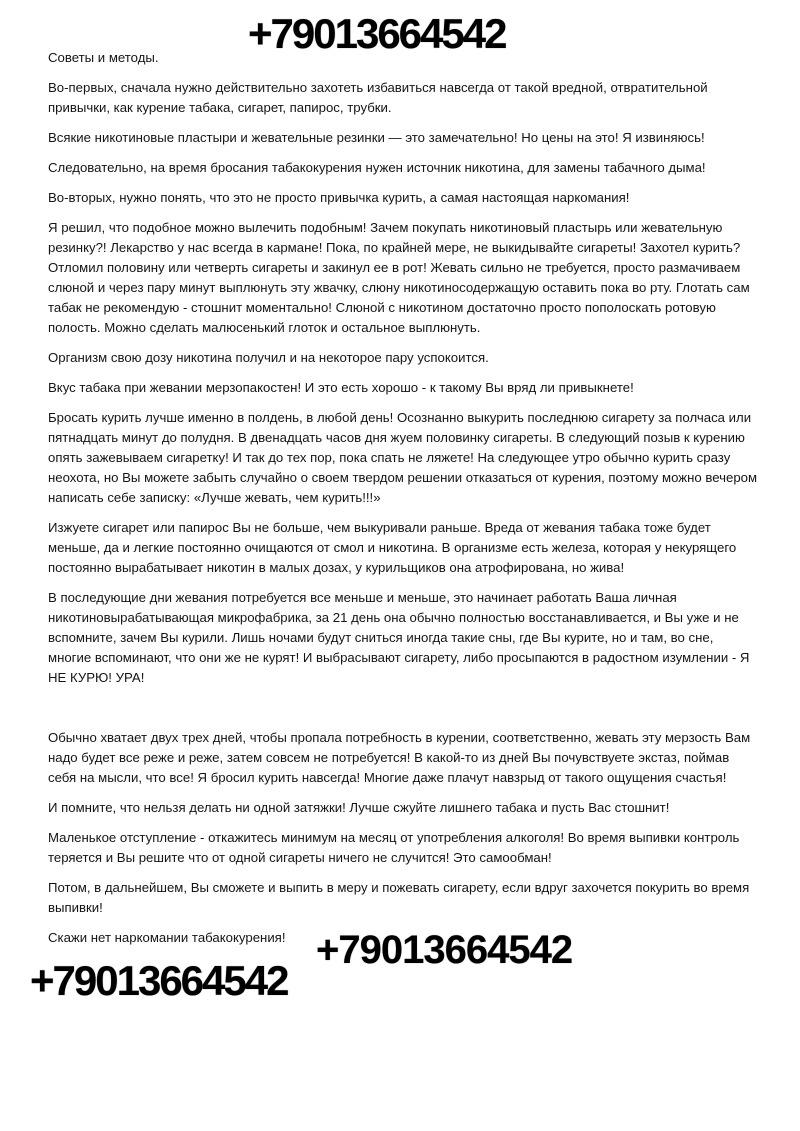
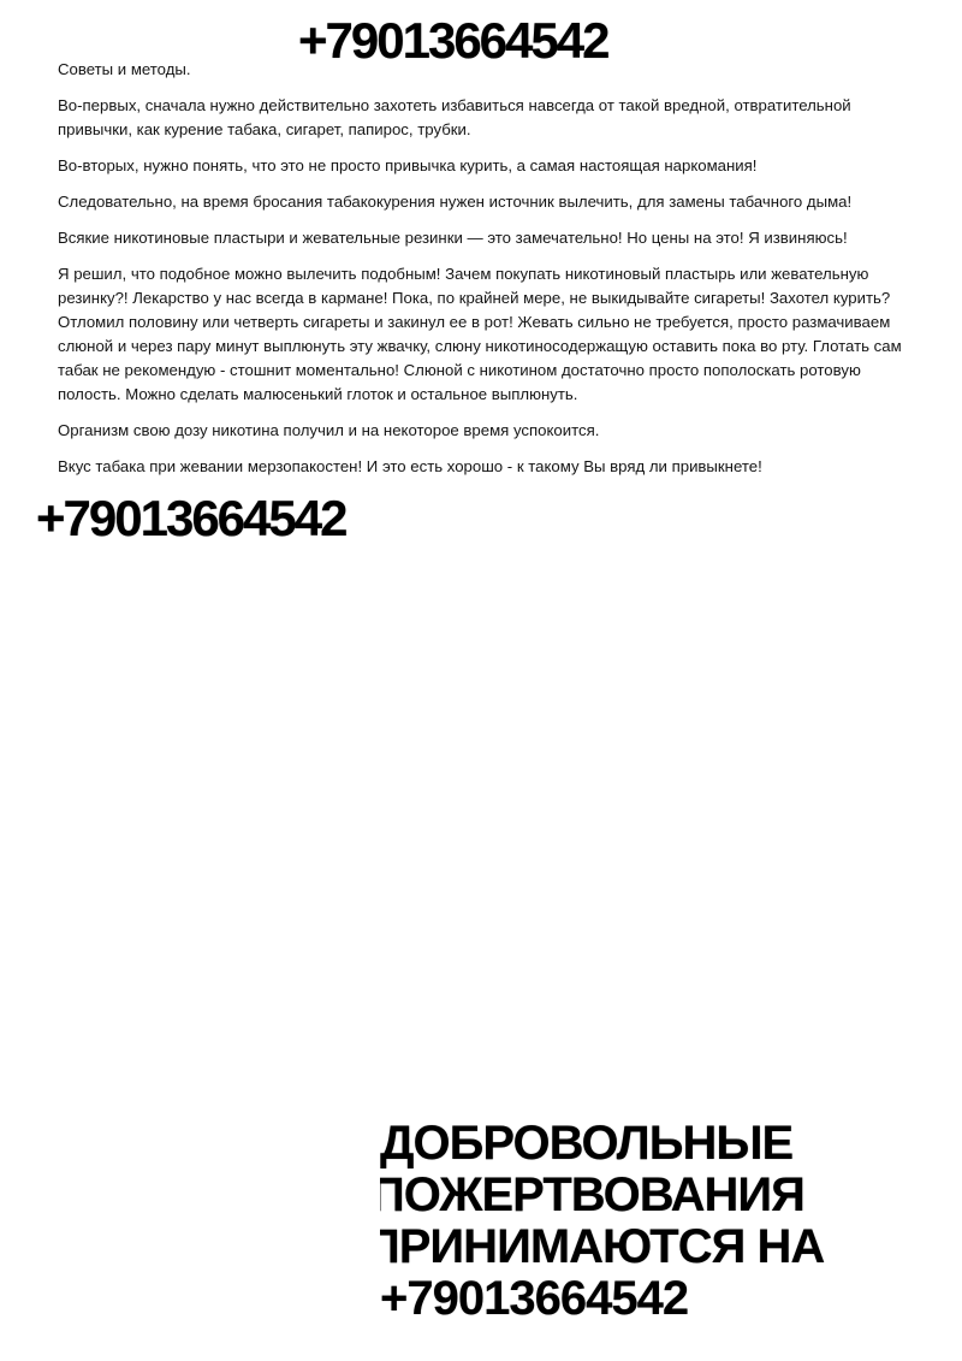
  +79013664542
  Советы и методы.
  Во-первых, сначала нужно действительно захотеть избавиться навсегда от такой вредной, отвратительной привычки, как курение табака, сигарет, папирос, трубки.
- Всякие никотиновые пластыри и жевательные резинки — это замечательно! Но цены на это! Я извиняюсь!
+ Во-вторых, нужно понять, что это не просто привычка курить, а самая настоящая наркомания!
- Следовательно, на время бросания табакокурения нужен источник никотина, для замены табачного дыма!
+ Следовательно, на время бросания табакокурения нужен источник вылечить, для замены табачного дыма!
- Во-вторых, нужно понять, что это не просто привычка курить, а самая настоящая наркомания!
+ Всякие никотиновые пластыри и жевательные резинки — это замечательно! Но цены на это! Я извиняюсь!
  Я решил, что подобное можно вылечить подобным! Зачем покупать никотиновый пластырь или жевательную резинку?! Лекарство у нас всегда в кармане! Пока, по крайней мере, не выкидывайте сигареты! Захотел курить? Отломил половину или четверть сигареты и закинул ее в рот! Жевать сильно не требуется, просто размачиваем слюной и через пару минут выплюнуть эту жвачку, слюну никотиносодержащую оставить пока во рту. Глотать сам табак не рекомендую - стошнит моментально! Слюной с никотином достаточно просто пополоскать ротовую полость. Можно сделать малюсенький глоток и остальное выплюнуть.
- Организм свою дозу никотина получил и на некоторое пару успокоится.
+ Организм свою дозу никотина получил и на некоторое время успокоится.
  Вкус табака при жевании мерзопакостен! И это есть хорошо - к такому Вы вряд ли привыкнете!
- Бросать курить лучше именно в полдень, в любой день! Осознанно выкурить последнюю сигарету за полчаса или пятнадцать минут до полудня. В двенадцать часов дня жуем половинку сигареты. В следующий позыв к курению опять зажевываем сигаретку! И так до тех пор, пока спать не ляжете! На следующее утро обычно курить сразу неохота, но Вы можете забыть случайно о своем твердом решении отказаться от курения, поэтому можно вечером написать себе записку: «Лучше жевать, чем курить!!!»
- Изжуете сигарет или папирос Вы не больше, чем выкуривали раньше. Вреда от жевания табака тоже будет меньше, да и легкие постоянно очищаются от смол и никотина. В организме есть железа, которая у некурящего постоянно вырабатывает никотин в малых дозах, у курильщиков она атрофирована, но жива!
- В последующие дни жевания потребуется все меньше и меньше, это начинает работать Ваша личная никотиновырабатывающая микрофабрика, за 21 день она обычно полностью восстанавливается, и Вы уже и не вспомните, зачем Вы курили. Лишь ночами будут сниться иногда такие сны, где Вы курите, но и там, во сне, многие вспоминают, что они же не курят! И выбрасывают сигарету, либо просыпаются в радостном изумлении - Я НЕ КУРЮ! УРА!
- Обычно хватает двух трех дней, чтобы пропала потребность в курении, соответственно, жевать эту мерзость Вам надо будет все реже и реже, затем совсем не потребуется! В какой-то из дней Вы почувствуете экстаз, поймав себя на мысли, что все! Я бросил курить навсегда! Многие даже плачут навзрыд от такого ощущения счастья!
- И помните, что нельзя делать ни одной затяжки! Лучше сжуйте лишнего табака и пусть Вас стошнит!
- Маленькое отступление - откажитесь минимум на месяц от употребления алкоголя! Во время выпивки контроль теряется и Вы решите что от одной сигареты ничего не случится! Это самообман!
- Потом, в дальнейшем, Вы сможете и выпить в меру и пожевать сигарету, если вдруг захочется покурить во время выпивки!
- Скажи нет наркомании табакокурения!
  +79013664542
+ ДОБРОВОЛЬНЫЕ
+ ПОЖЕРТВОВАНИЯ
+ ПРИНИМАЮТСЯ НА
  +79013664542
